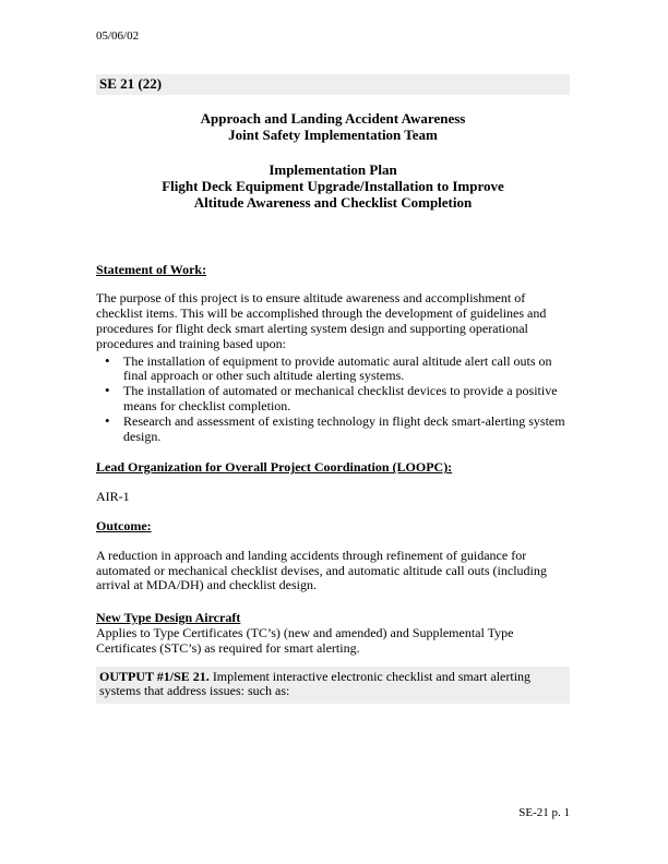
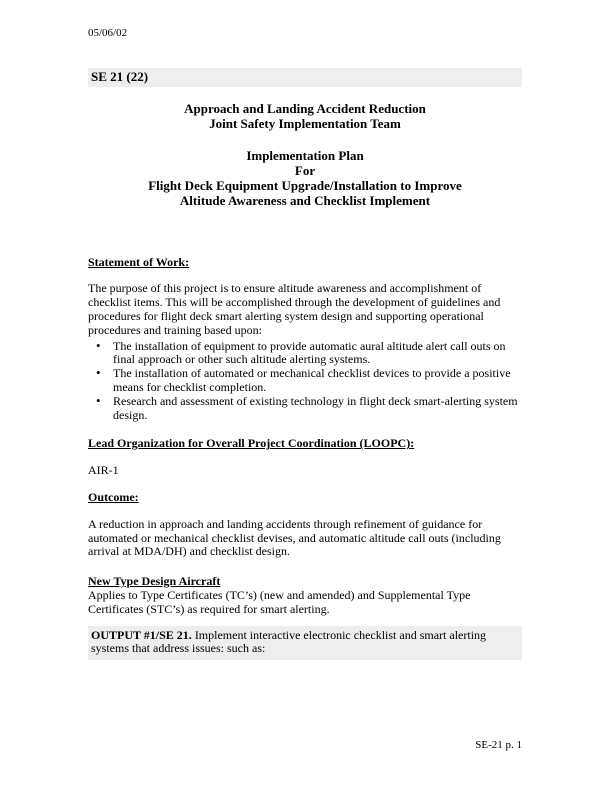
  05/06/02
  SE 21 (22)
- Approach and Landing Accident Awareness
+ Approach and Landing Accident Reduction
  Joint Safety Implementation Team
  Implementation Plan
+ For
  Flight Deck Equipment Upgrade/Installation to Improve
- Altitude Awareness and Checklist Completion
+ Altitude Awareness and Checklist Implement
  Statement of Work:
  The purpose of this project is to ensure altitude awareness and accomplishment of checklist items. This will be accomplished through the development of guidelines and procedures for flight deck smart alerting system design and supporting operational procedures and training based upon:
  The installation of equipment to provide automatic aural altitude alert call outs on final approach or other such altitude alerting systems.
  The installation of automated or mechanical checklist devices to provide a positive means for checklist completion.
  Research and assessment of existing technology in flight deck smart-alerting system design.
  Lead Organization for Overall Project Coordination (LOOPC):
  AIR-1
  Outcome:
  A reduction in approach and landing accidents through refinement of guidance for automated or mechanical checklist devises, and automatic altitude call outs (including arrival at MDA/DH) and checklist design.
  New Type Design Aircraft
  Applies to Type Certificates (TC’s) (new and amended) and Supplemental Type Certificates (STC’s) as required for smart alerting.
  OUTPUT #1/SE 21. Implement interactive electronic checklist and smart alerting systems that address issues: such as:
  SE-21 p. 1
